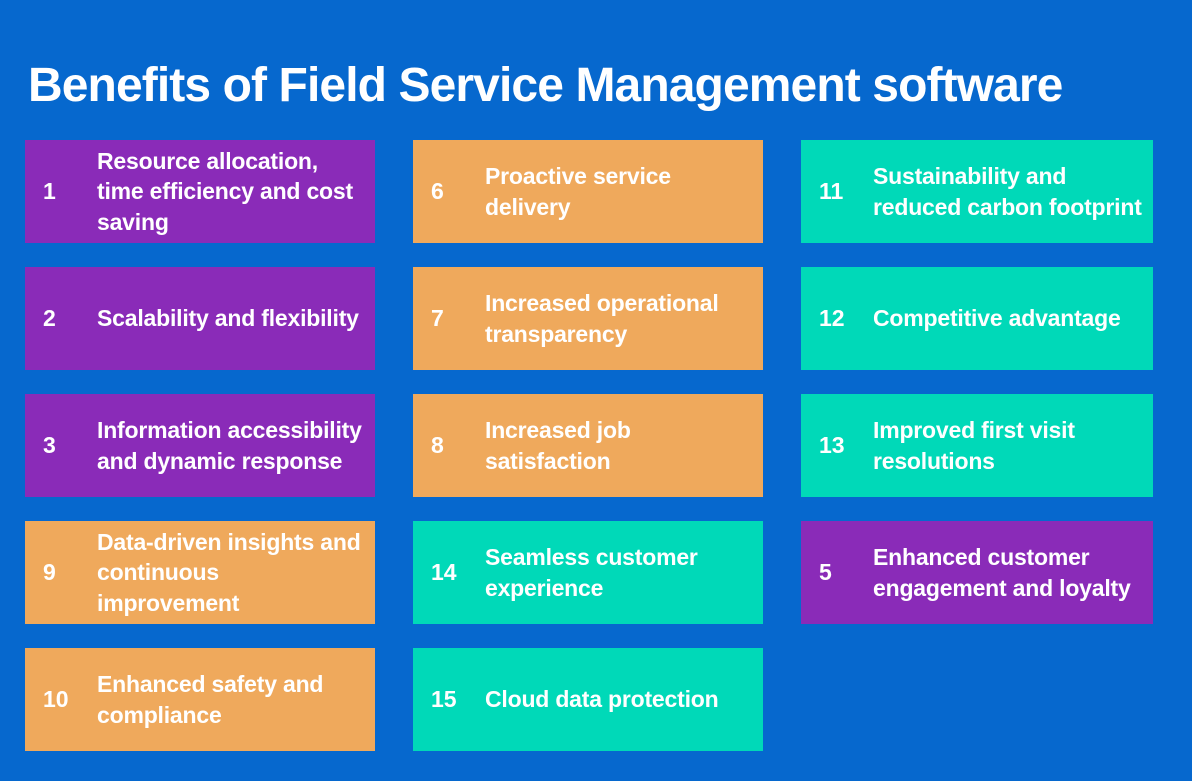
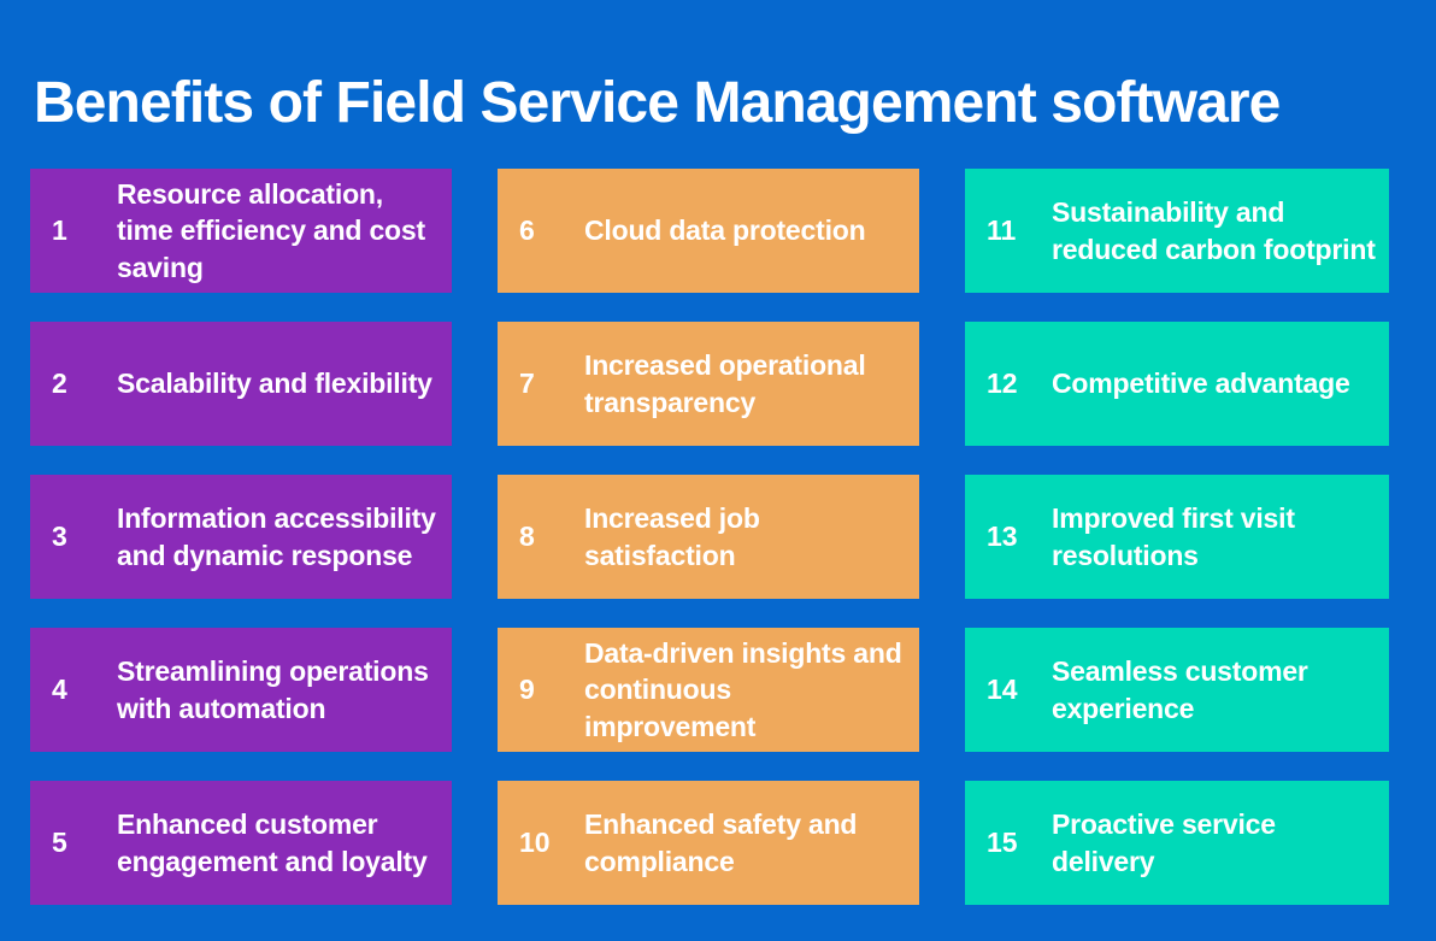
  Benefits of Field Service Management software
  1
  Resource allocation, time efficiency and cost saving
  6
- Proactive service delivery
+ Cloud data protection
  11
  Sustainability and reduced carbon footprint
  2
  Scalability and flexibility
  7
  Increased operational transparency
  12
  Competitive advantage
  3
  Information accessibility and dynamic response
  8
  Increased job satisfaction
  13
  Improved first visit resolutions
+ 4
+ Streamlining operations with automation
  9
  Data-driven insights and continuous improvement
  14
  Seamless customer experience
  5
  Enhanced customer engagement and loyalty
  10
  Enhanced safety and compliance
  15
- Cloud data protection
+ Proactive service delivery
